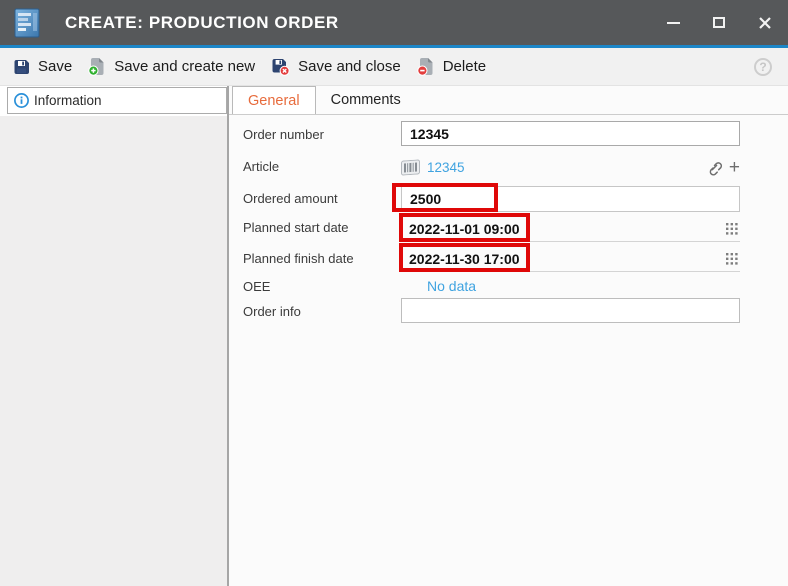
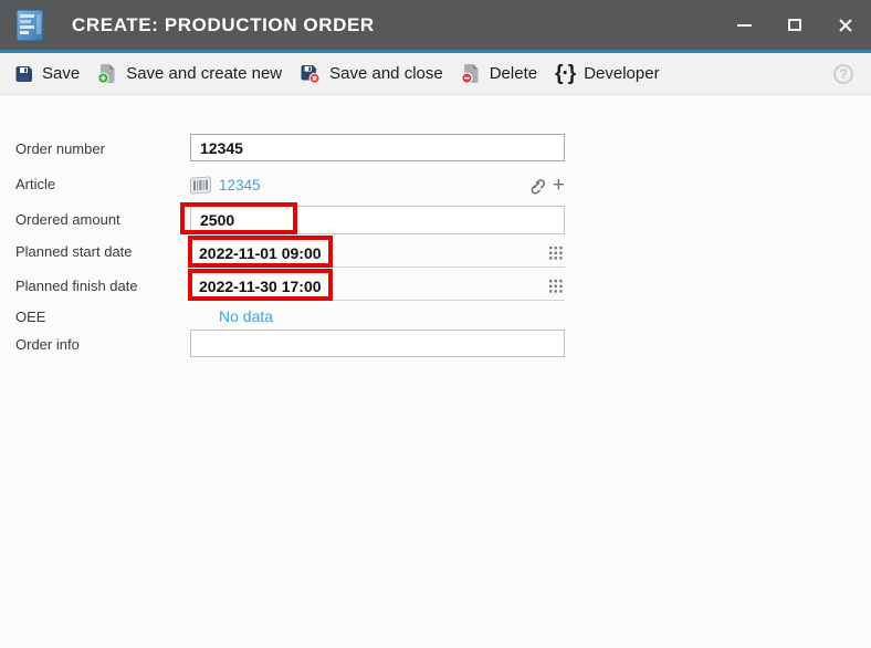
  CREATE: PRODUCTION ORDER
  Save
  Save and create new
  Save and close
  Delete
+ {·}
+ Developer
  ?
- Information
- General
- Comments
  Order number
  12345
  Article
  12345
  +
  Ordered amount
  2500
  Planned start date
  2022-11-01 09:00
  Planned finish date
  2022-11-30 17:00
  OEE
  No data
  Order info
